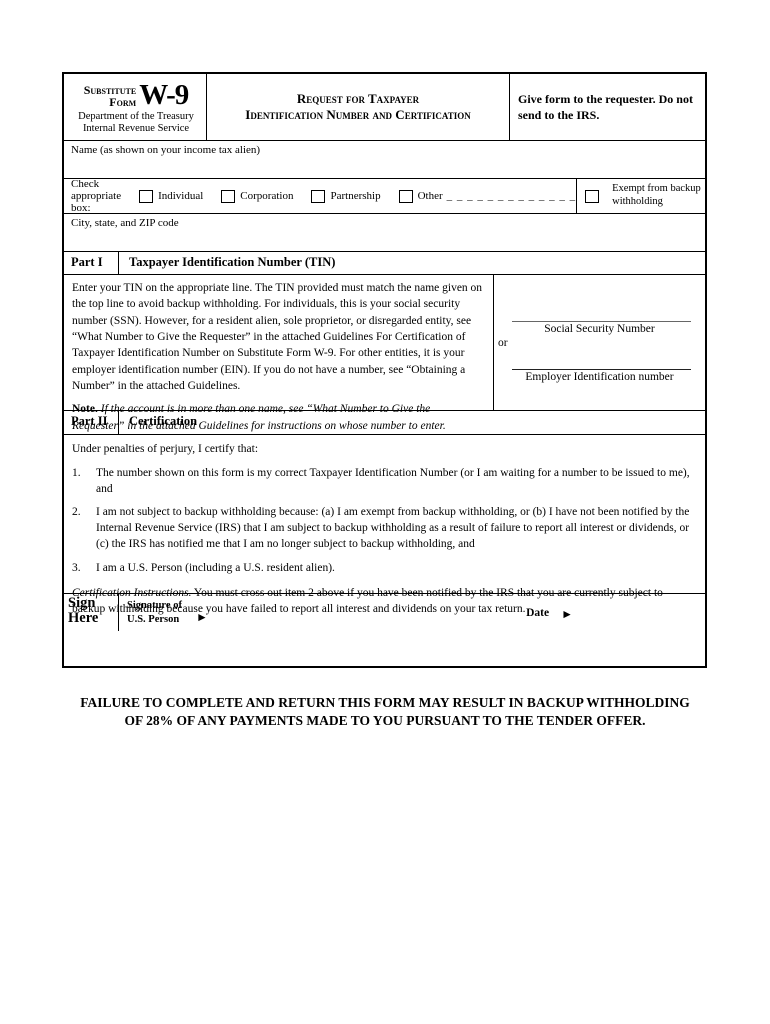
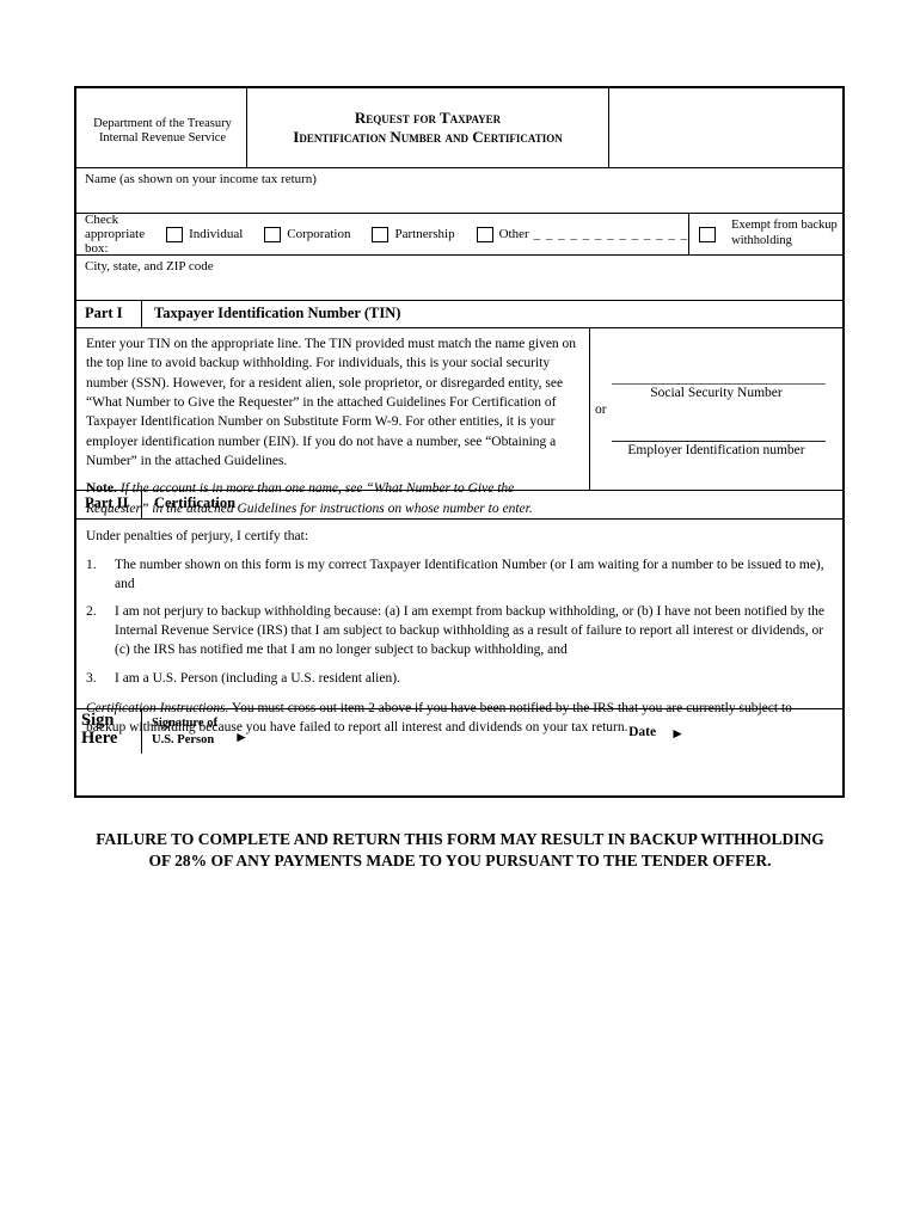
- Substitute
- Form
- W-9
  Department of the Treasury
  Internal Revenue Service
  Request for Taxpayer
  Identification Number and Certification
- Give form to the requester. Do not send to the IRS.
- Name (as shown on your income tax alien)
+ Name (as shown on your income tax return)
  Check appropriate box:
  Individual
  Corporation
  Partnership
  Other
  _ _ _ _ _ _ _ _ _ _ _ _ _
  Exempt from backup withholding
  City, state, and ZIP code
  Part I
  Taxpayer Identification Number (TIN)
  Enter your TIN on the appropriate line. The TIN provided must match the name given on the top line to avoid backup withholding. For individuals, this is your social security number (SSN). However, for a resident alien, sole proprietor, or disregarded entity, see “What Number to Give the Requester” in the attached Guidelines For Certification of Taxpayer Identification Number on Substitute Form W-9. For other entities, it is your employer identification number (EIN). If you do not have a number, see “Obtaining a Number” in the attached Guidelines.
  Note. If the account is in more than one name, see “What Number to Give the Requester” in the attached Guidelines for instructions on whose number to enter.
  Social Security Number
  or
  Employer Identification number
  Part II
  Certification
  Under penalties of perjury, I certify that:
  1.
  The number shown on this form is my correct Taxpayer Identification Number (or I am waiting for a number to be issued to me), and
  2.
- I am not subject to backup withholding because: (a) I am exempt from backup withholding, or (b) I have not been notified by the Internal Revenue Service (IRS) that I am subject to backup withholding as a result of failure to report all interest or dividends, or (c) the IRS has notified me that I am no longer subject to backup withholding, and
+ I am not perjury to backup withholding because: (a) I am exempt from backup withholding, or (b) I have not been notified by the Internal Revenue Service (IRS) that I am subject to backup withholding as a result of failure to report all interest or dividends, or (c) the IRS has notified me that I am no longer subject to backup withholding, and
  3.
  I am a U.S. Person (including a U.S. resident alien).
  Certification Instructions. You must cross out item 2 above if you have been notified by the IRS that you are currently subject to backup withholding because you have failed to report all interest and dividends on your tax return.
  Sign
  Here
  Signature of
  U.S. Person
  ►
  Date
  ►
  FAILURE TO COMPLETE AND RETURN THIS FORM MAY RESULT IN BACKUP WITHHOLDING
  OF 28% OF ANY PAYMENTS MADE TO YOU PURSUANT TO THE TENDER OFFER.
